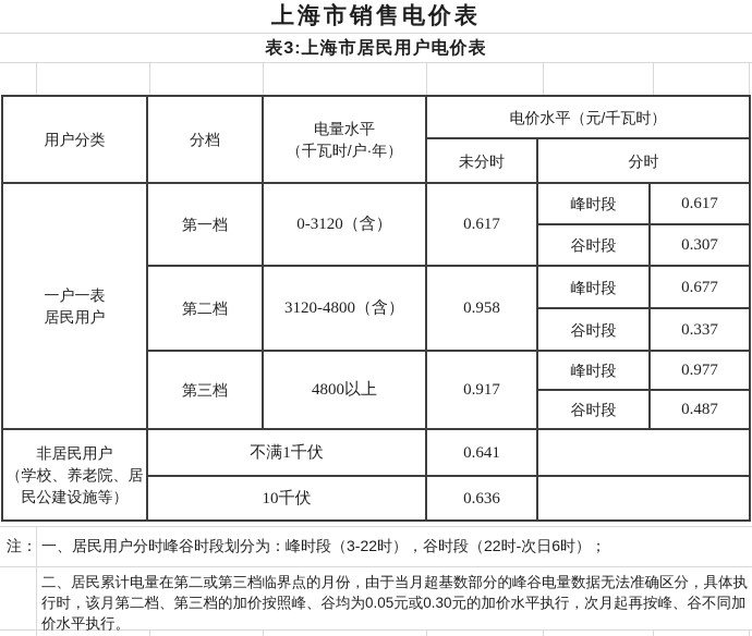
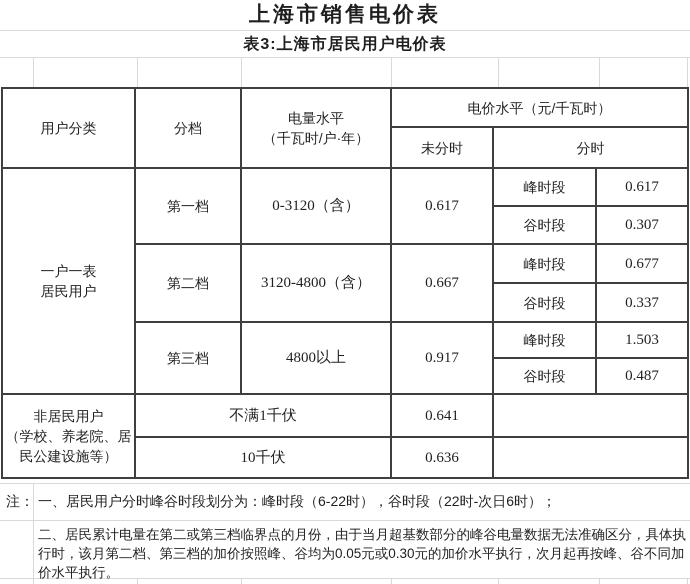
  上海市销售电价表
  表3:上海市居民用户电价表
  用户分类
  分档
  电量水平
  （千瓦时/户·年）
  电价水平（元/千瓦时）
  未分时
  分时
  一户一表
  居民用户
  第一档
  0-3120（含）
  0.617
  峰时段
  0.617
  谷时段
  0.307
  第二档
  3120-4800（含）
- 0.958
+ 0.667
  峰时段
  0.677
  谷时段
  0.337
  第三档
  4800以上
  0.917
  峰时段
- 0.977
+ 1.503
  谷时段
  0.487
  非居民用户
  （学校、养老院、居
  民公建设施等）
  不满1千伏
  0.641
  10千伏
  0.636
  注：
- 一、居民用户分时峰谷时段划分为：峰时段（3-22时），谷时段（22时-次日6时）；
+ 一、居民用户分时峰谷时段划分为：峰时段（6-22时），谷时段（22时-次日6时）；
  二、居民累计电量在第二或第三档临界点的月份，由于当月超基数部分的峰谷电量数据无法准确区分，具体执行时，该月第二档、第三档的加价按照峰、谷均为0.05元或0.30元的加价水平执行，次月起再按峰、谷不同加价水平执行。
